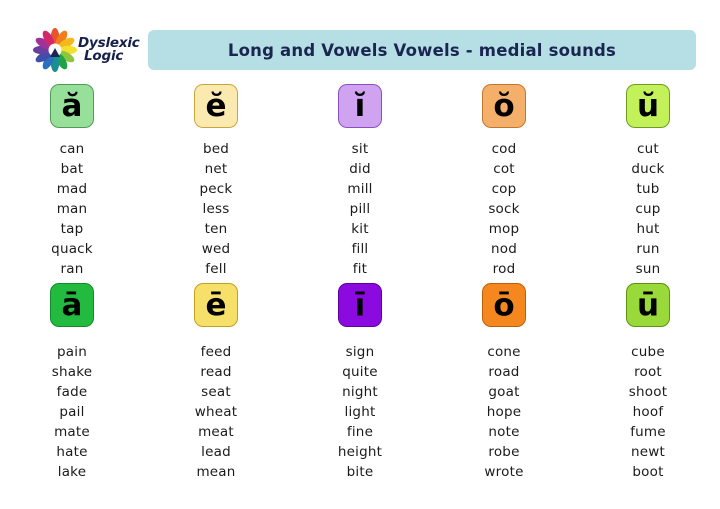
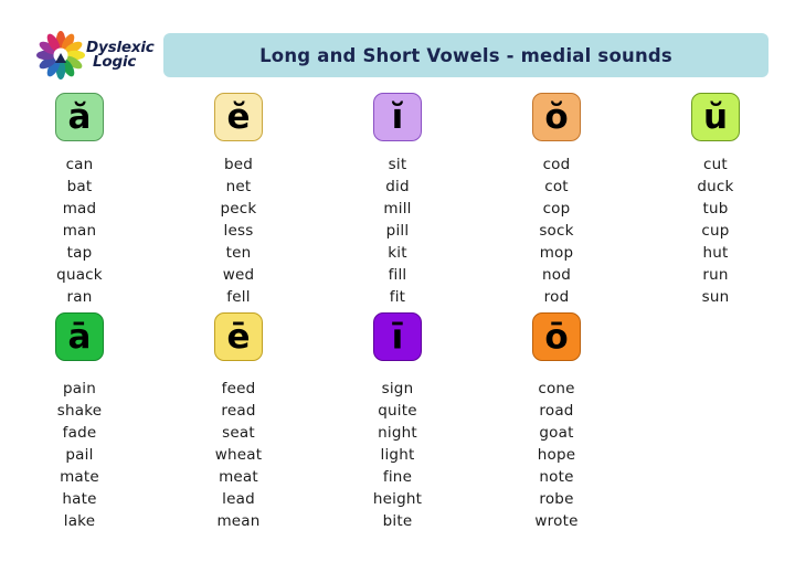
  Dyslexic
  Logic
- Long and Vowels Vowels - medial sounds
+ Long and Short Vowels - medial sounds
  ă
  can
  bat
  mad
  man
  tap
  quack
  ran
  ĕ
  bed
  net
  peck
  less
  ten
  wed
  fell
  ĭ
  sit
  did
  mill
  pill
  kit
  fill
  fit
  ŏ
  cod
  cot
  cop
  sock
  mop
  nod
  rod
  ŭ
  cut
  duck
  tub
  cup
  hut
  run
  sun
  ā
  pain
  shake
  fade
  pail
  mate
  hate
  lake
  ē
  feed
  read
  seat
  wheat
  meat
  lead
  mean
  ī
  sign
  quite
  night
  light
  fine
  height
  bite
  ō
  cone
  road
  goat
  hope
  note
  robe
  wrote
- ū
- cube
- root
- shoot
- hoof
- fume
- newt
- boot
